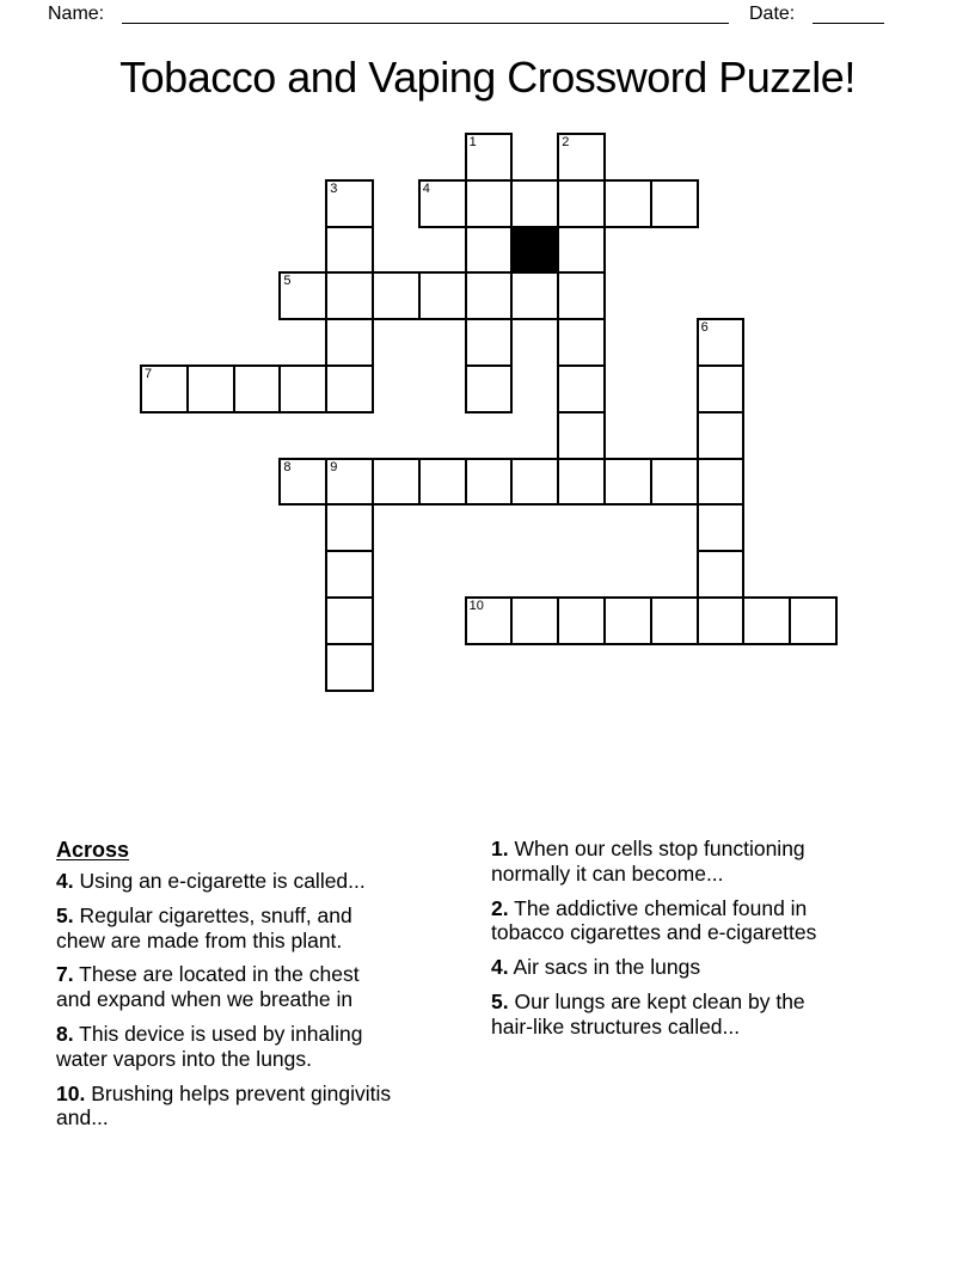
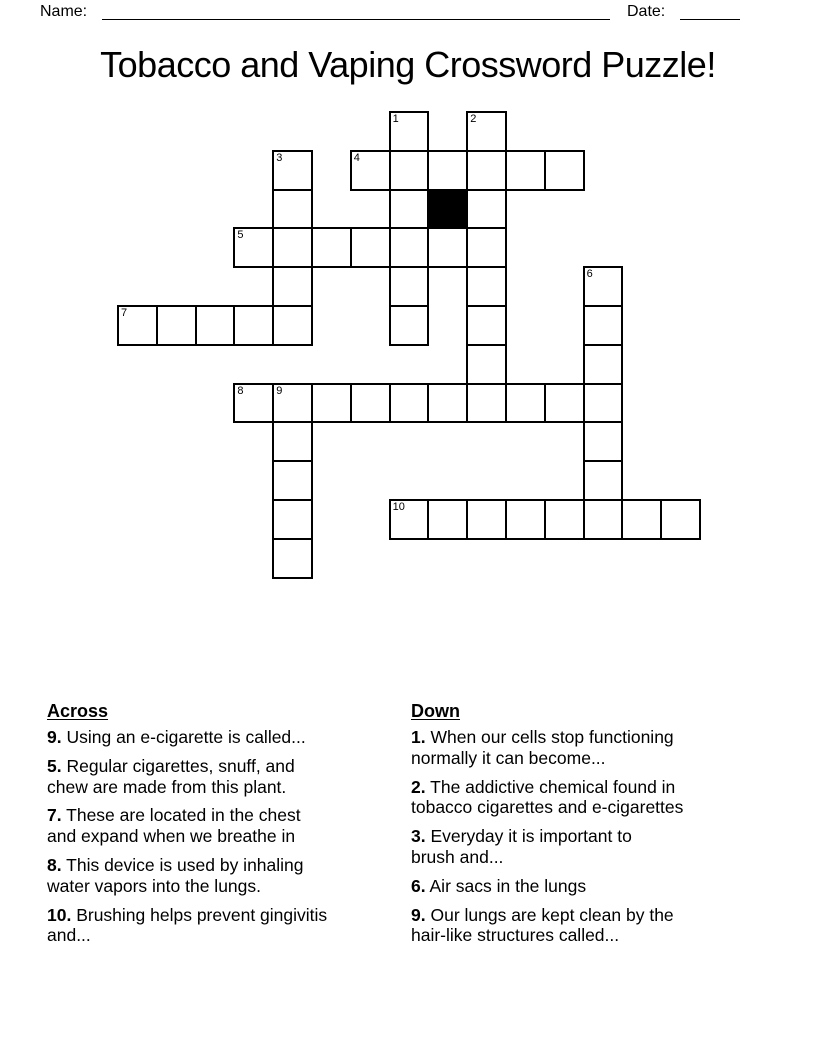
  Name:
  Date:
  Tobacco and Vaping Crossword Puzzle!
  1
  2
  3
  4
  5
  6
  7
  8
  9
  10
  Across
- 4. Using an e-cigarette is called...
+ 9. Using an e-cigarette is called...
  5. Regular cigarettes, snuff, and
  chew are made from this plant.
  7. These are located in the chest
  and expand when we breathe in
  8. This device is used by inhaling
  water vapors into the lungs.
  10. Brushing helps prevent gingivitis
  and...
+ Down
  1. When our cells stop functioning
  normally it can become...
  2. The addictive chemical found in
  tobacco cigarettes and e-cigarettes
+ 3. Everyday it is important to
+ brush and...
- 4. Air sacs in the lungs
+ 6. Air sacs in the lungs
- 5. Our lungs are kept clean by the
+ 9. Our lungs are kept clean by the
  hair-like structures called...
